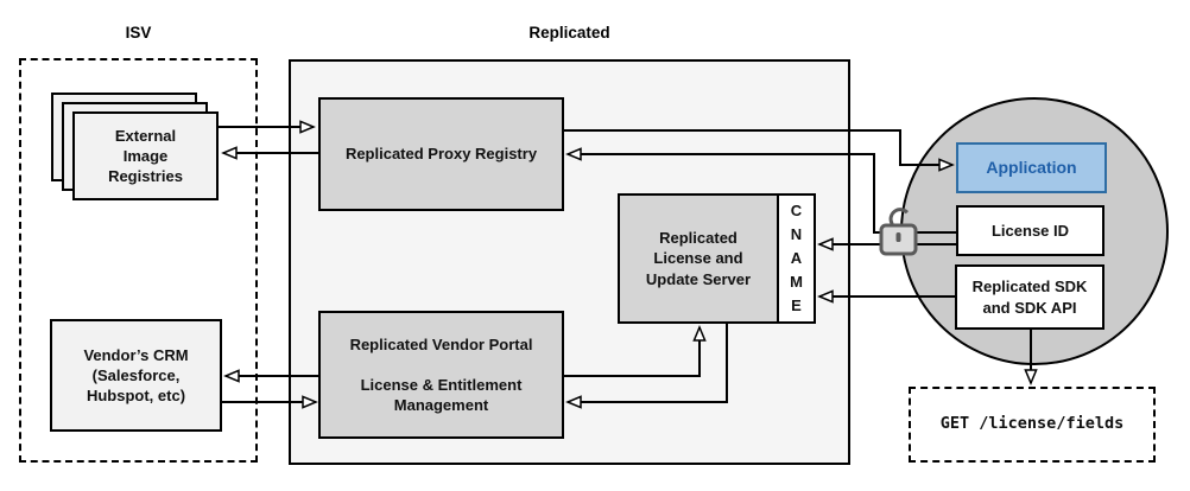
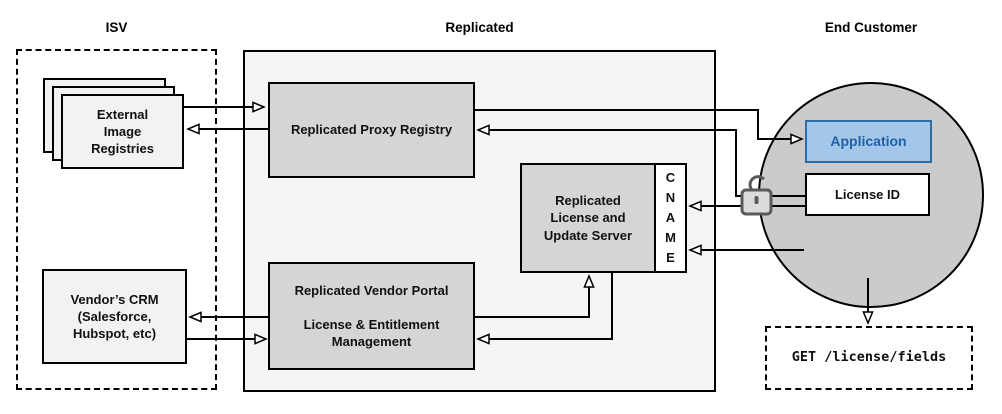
  ISV
  Replicated
+ End Customer
  External
  Image
  Registries
  Vendor’s CRM
  (Salesforce,
  Hubspot, etc)
  Replicated Proxy Registry
  Replicated
  License and
  Update Server
  C
  N
  A
  M
  E
  Replicated Vendor Portal
  License & Entitlement
  Management
  Application
  License ID
- Replicated SDK
- and SDK API
  GET /license/fields
